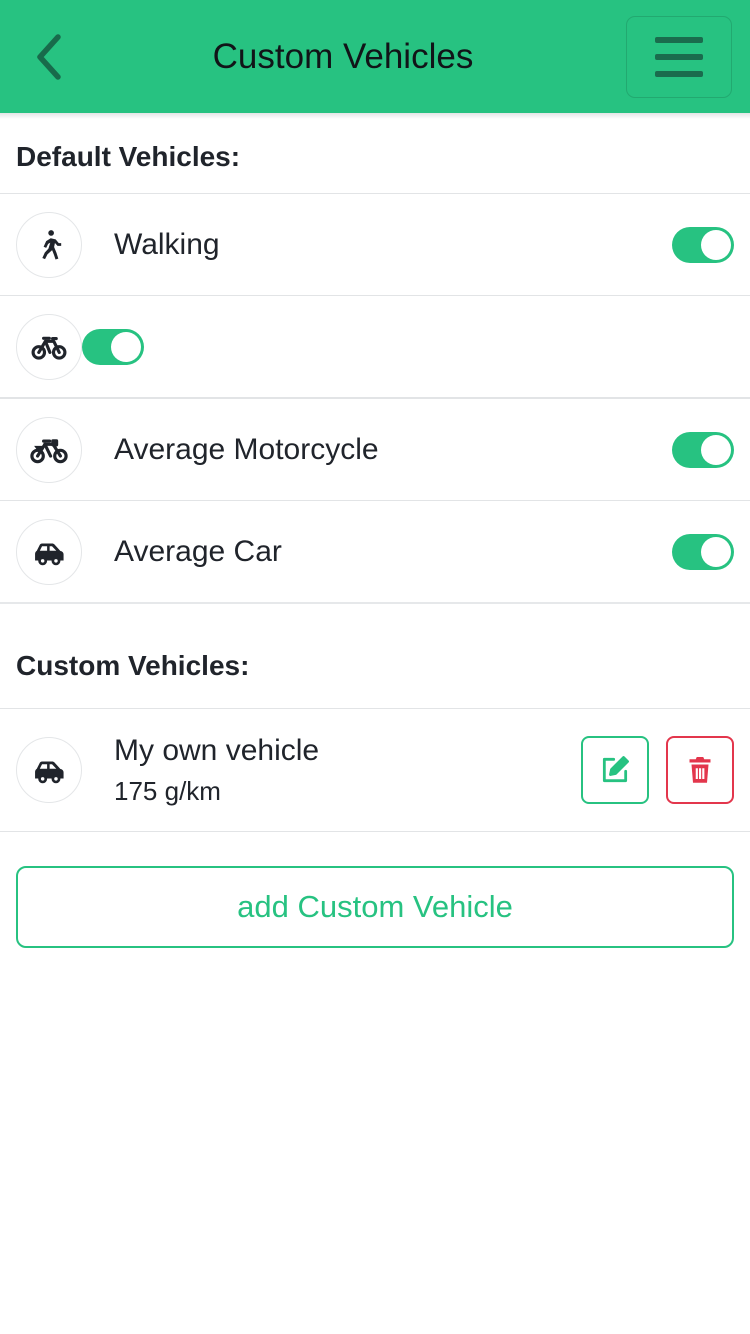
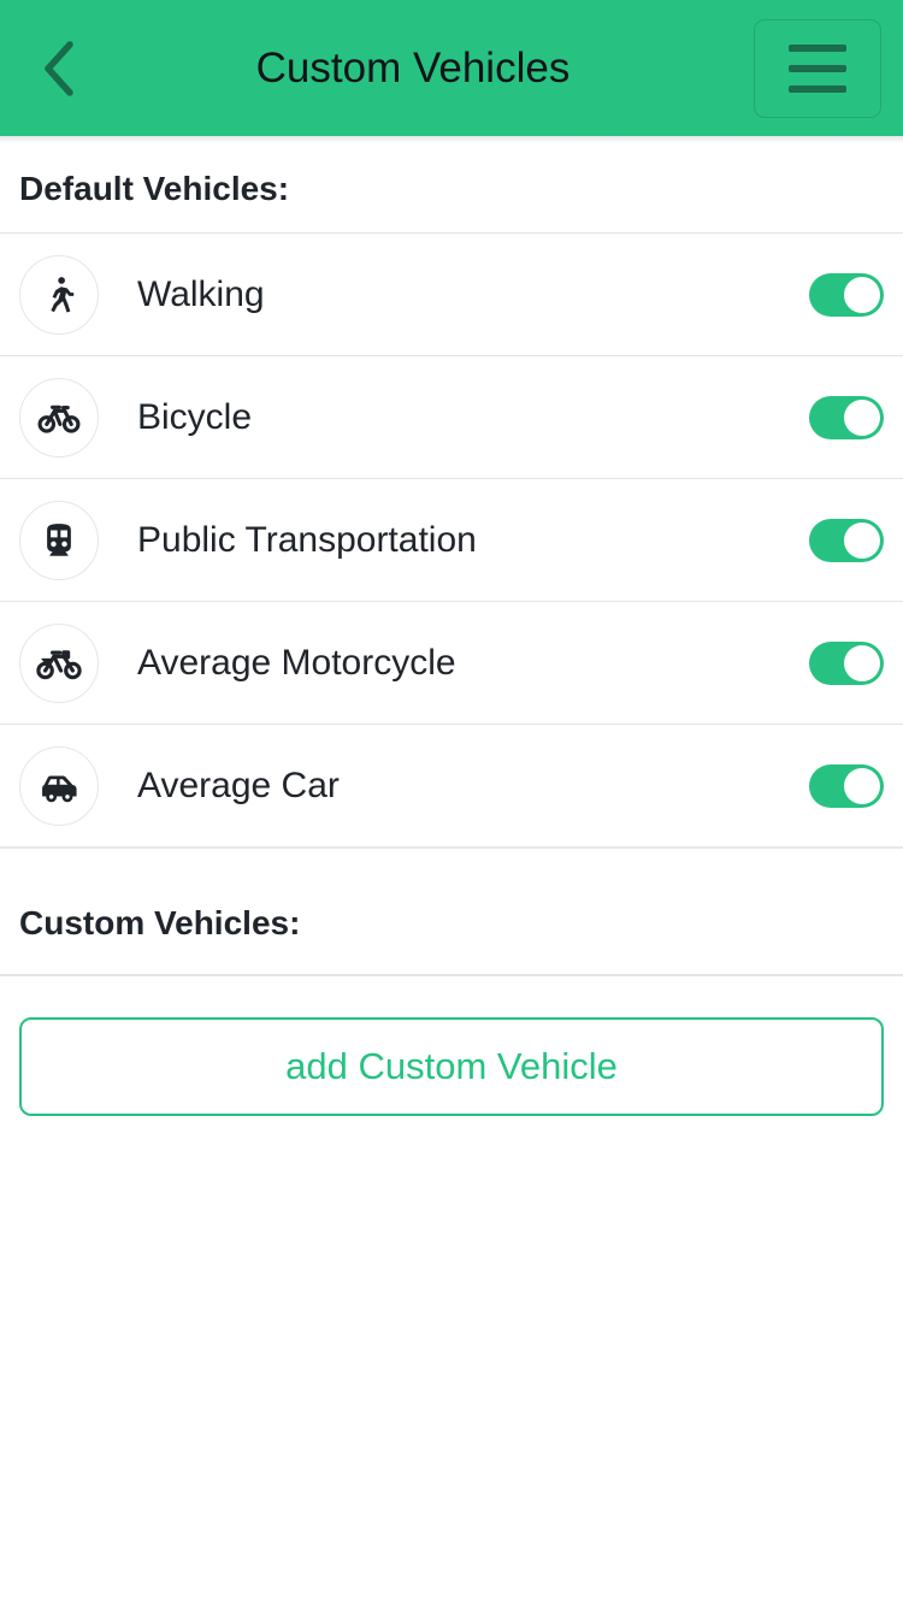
  Custom Vehicles
  Default Vehicles:
  Walking
+ Bicycle
+ Public Transportation
  Average Motorcycle
  Average Car
  Custom Vehicles:
- My own vehicle
- 175 g/km
  add Custom Vehicle
